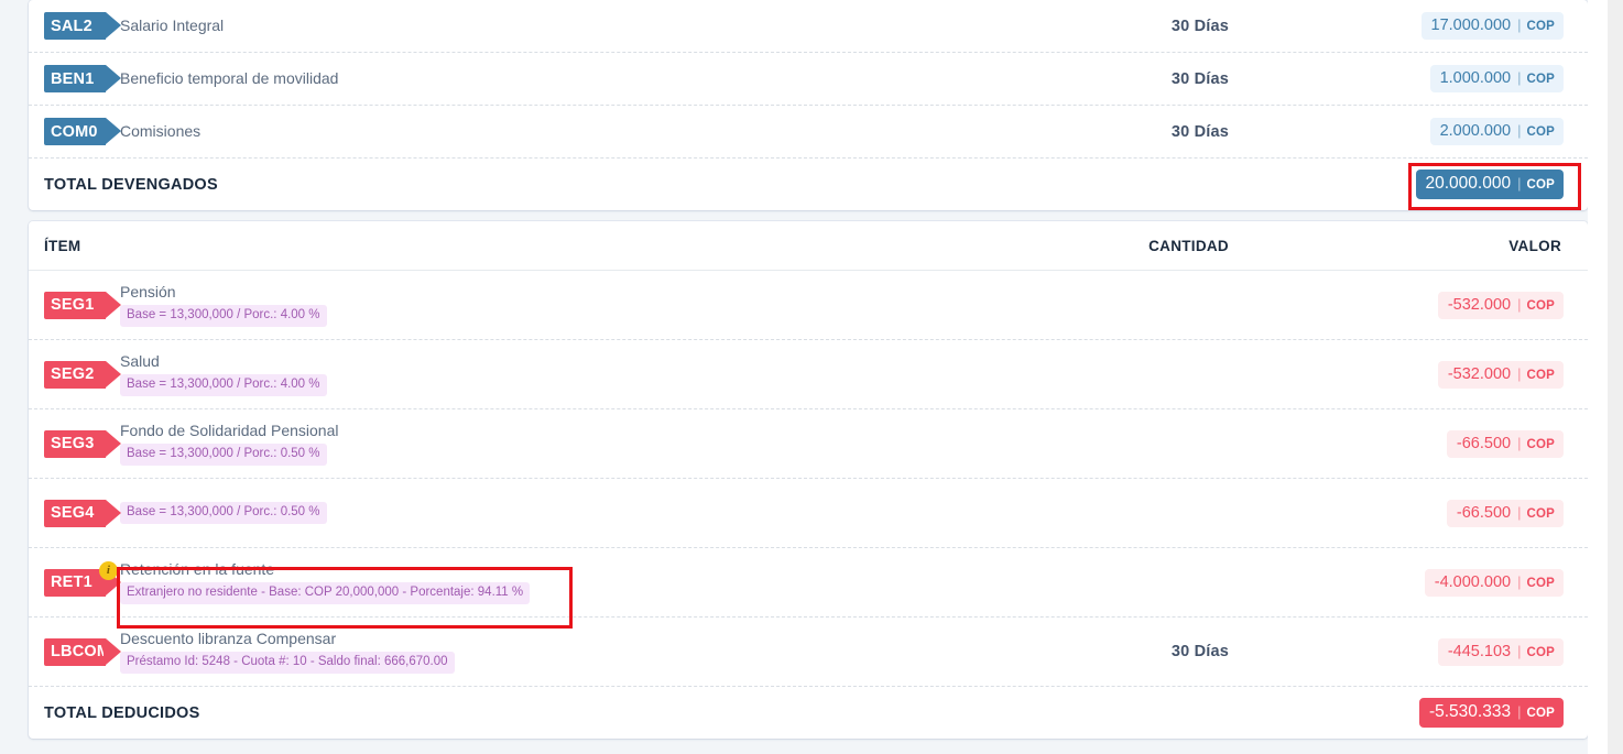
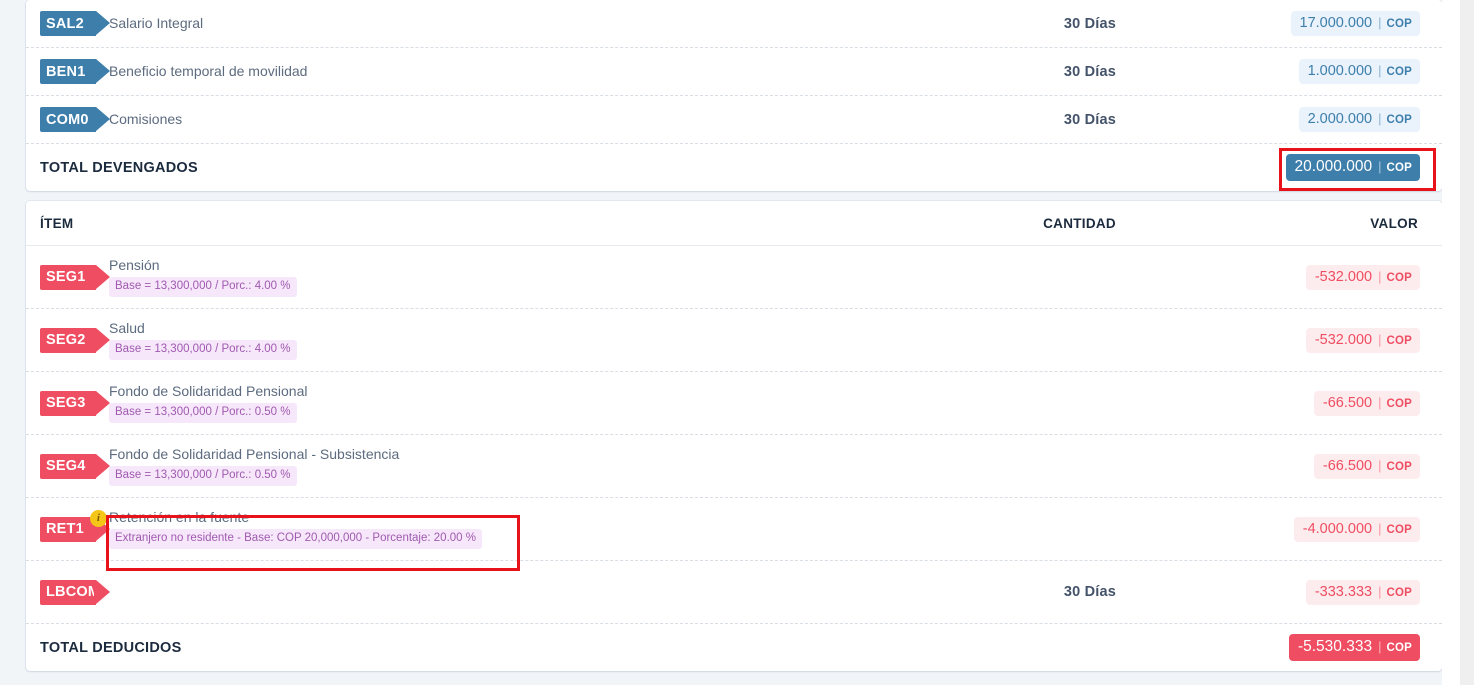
  SAL2
  Salario Integral
  30 Días
  17.000.000
  |
  COP
  BEN1
  Beneficio temporal de movilidad
  30 Días
  1.000.000
  |
  COP
  COM0
  Comisiones
  30 Días
  2.000.000
  |
  COP
  TOTAL DEVENGADOS
  20.000.000
  |
  COP
  ÍTEM
  CANTIDAD
  VALOR
  SEG1
  Pensión
  Base = 13,300,000 / Porc.: 4.00 %
  -532.000
  |
  COP
  SEG2
  Salud
  Base = 13,300,000 / Porc.: 4.00 %
  -532.000
  |
  COP
  SEG3
  Fondo de Solidaridad Pensional
  Base = 13,300,000 / Porc.: 0.50 %
  -66.500
  |
  COP
  SEG4
+ Fondo de Solidaridad Pensional - Subsistencia
  Base = 13,300,000 / Porc.: 0.50 %
  -66.500
  |
  COP
  RET1
  i
  Retención en la fuente
- Extranjero no residente - Base: COP 20,000,000 - Porcentaje: 94.11 %
+ Extranjero no residente - Base: COP 20,000,000 - Porcentaje: 20.00 %
  -4.000.000
  |
  COP
  LBCO
- Descuento libranza Compensar
- Préstamo Id: 5248 - Cuota #: 10 - Saldo final: 666,670.00
  30 Días
- -445.103
+ -333.333
  |
  COP
  TOTAL DEDUCIDOS
  -5.530.333
  |
  COP
